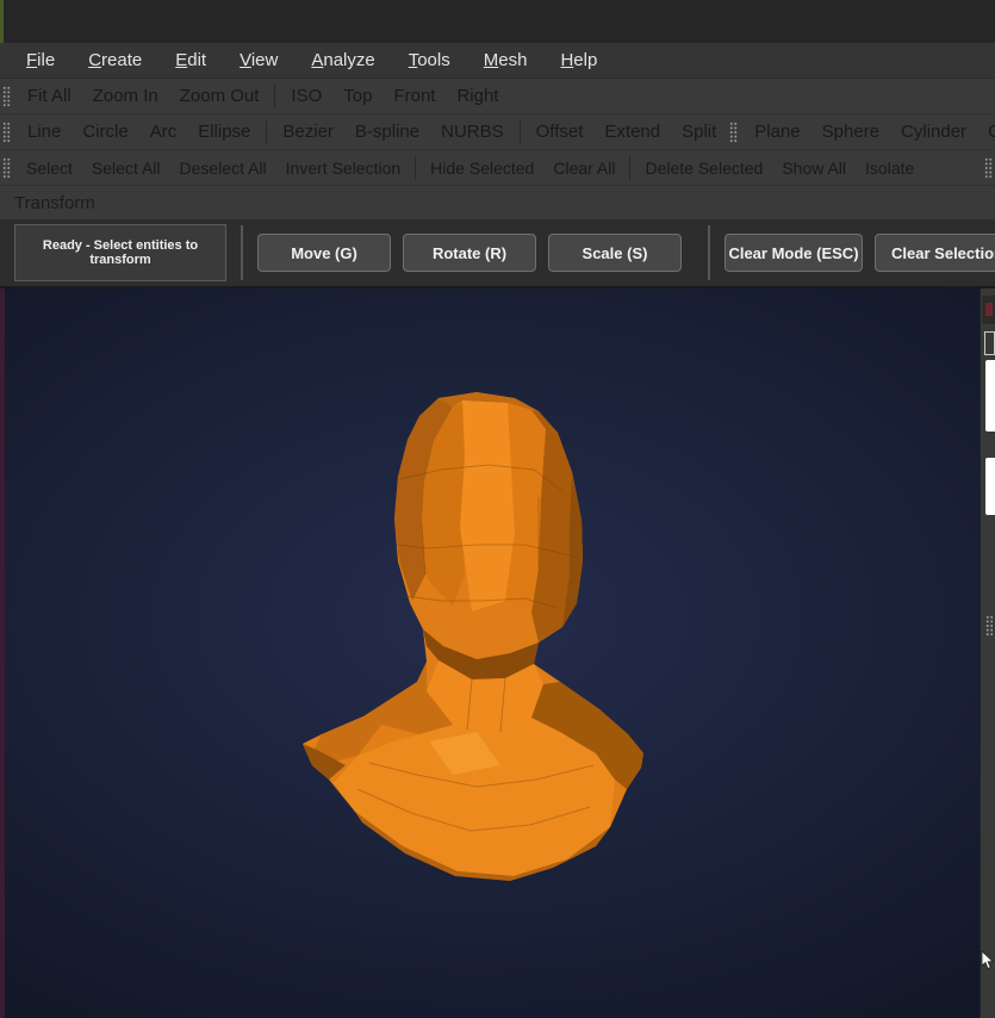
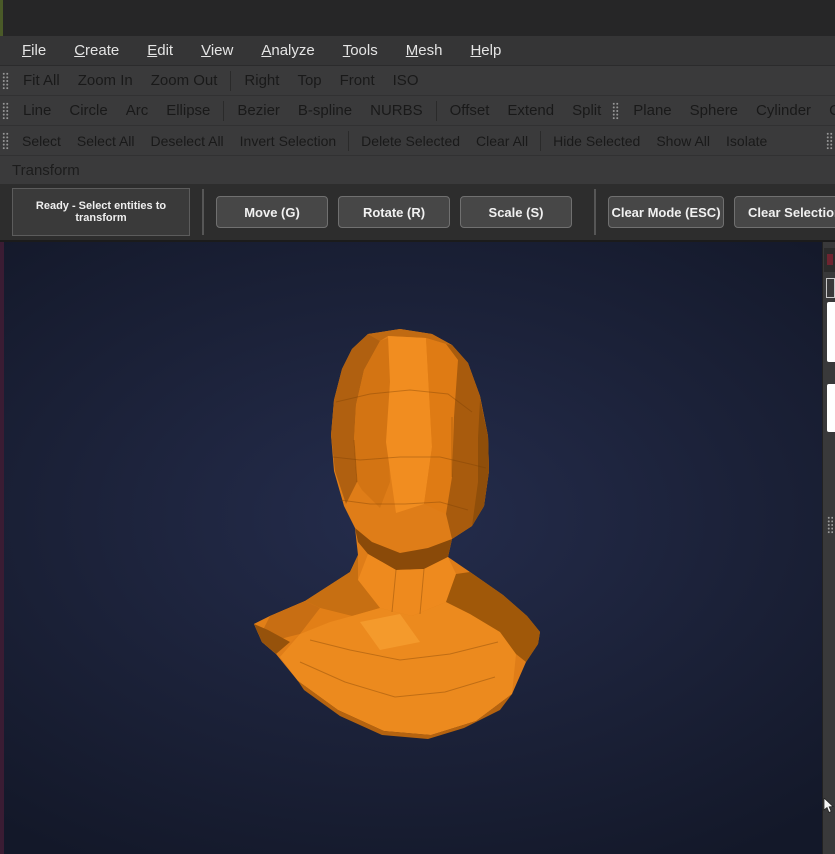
  File
  Create
  Edit
  View
  Analyze
  Tools
  Mesh
  Help
  Fit All
  Zoom In
  Zoom Out
- ISO
+ Right
  Top
  Front
- Right
+ ISO
  Line
  Circle
  Arc
  Ellipse
  Bezier
  B-spline
  NURBS
  Offset
  Extend
  Split
  Plane
  Sphere
  Cylinder
  Select
  Select All
  Deselect All
  Invert Selection
- Hide Selected
+ Delete Selected
  Clear All
- Delete Selected
+ Hide Selected
  Show All
  Isolate
  Transform
  Ready - Select entities to transform
  Move (G)
  Rotate (R)
  Scale (S)
  Clear Mode (ESC)
  Clear Selectio
